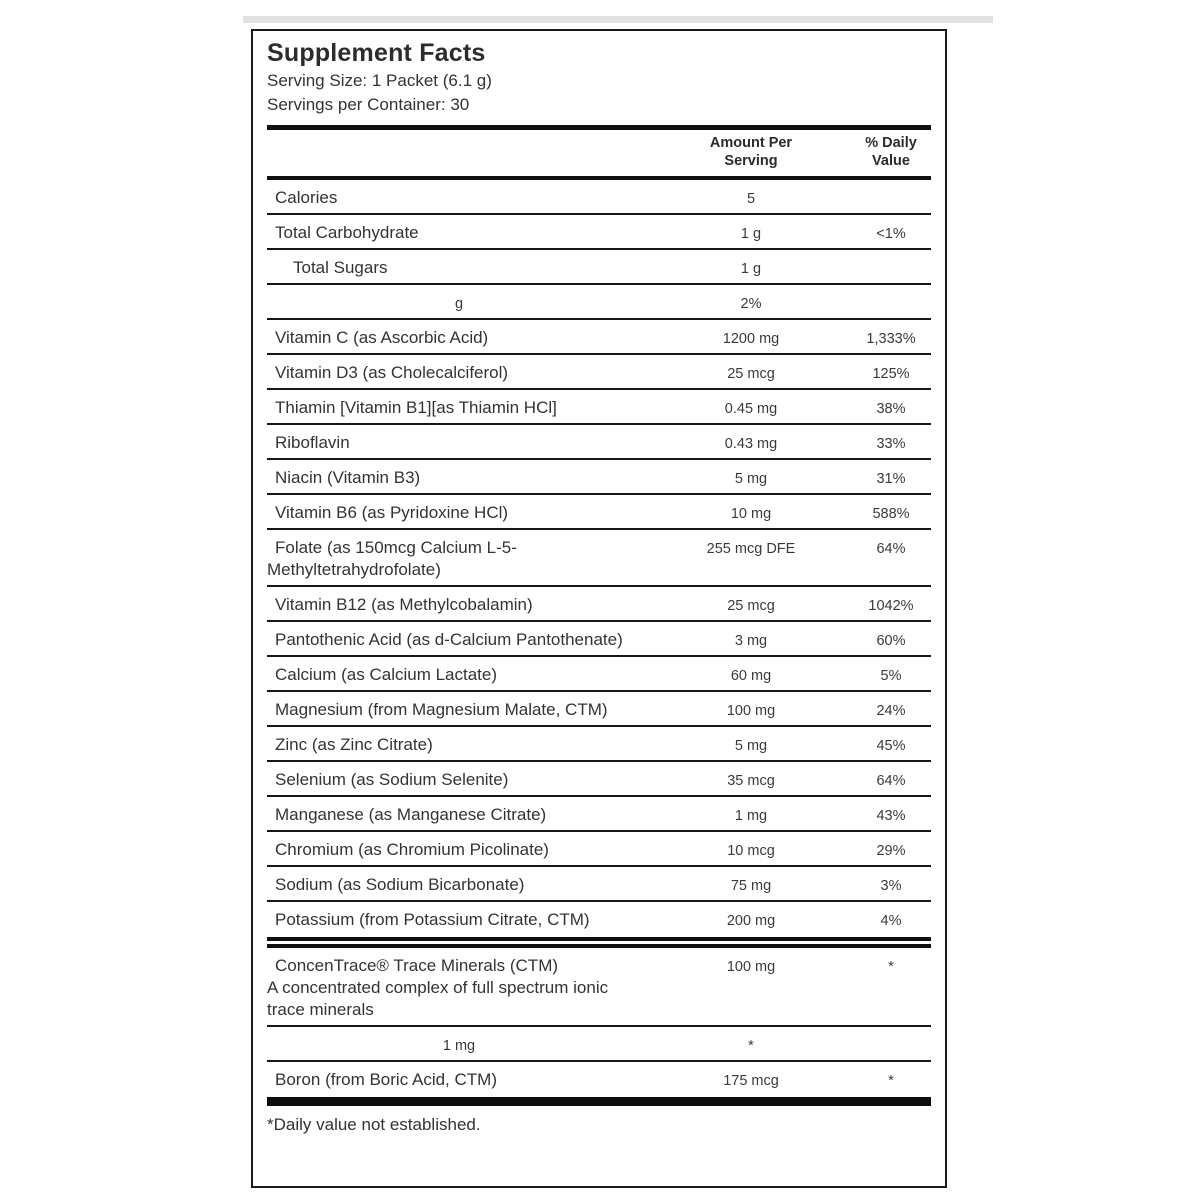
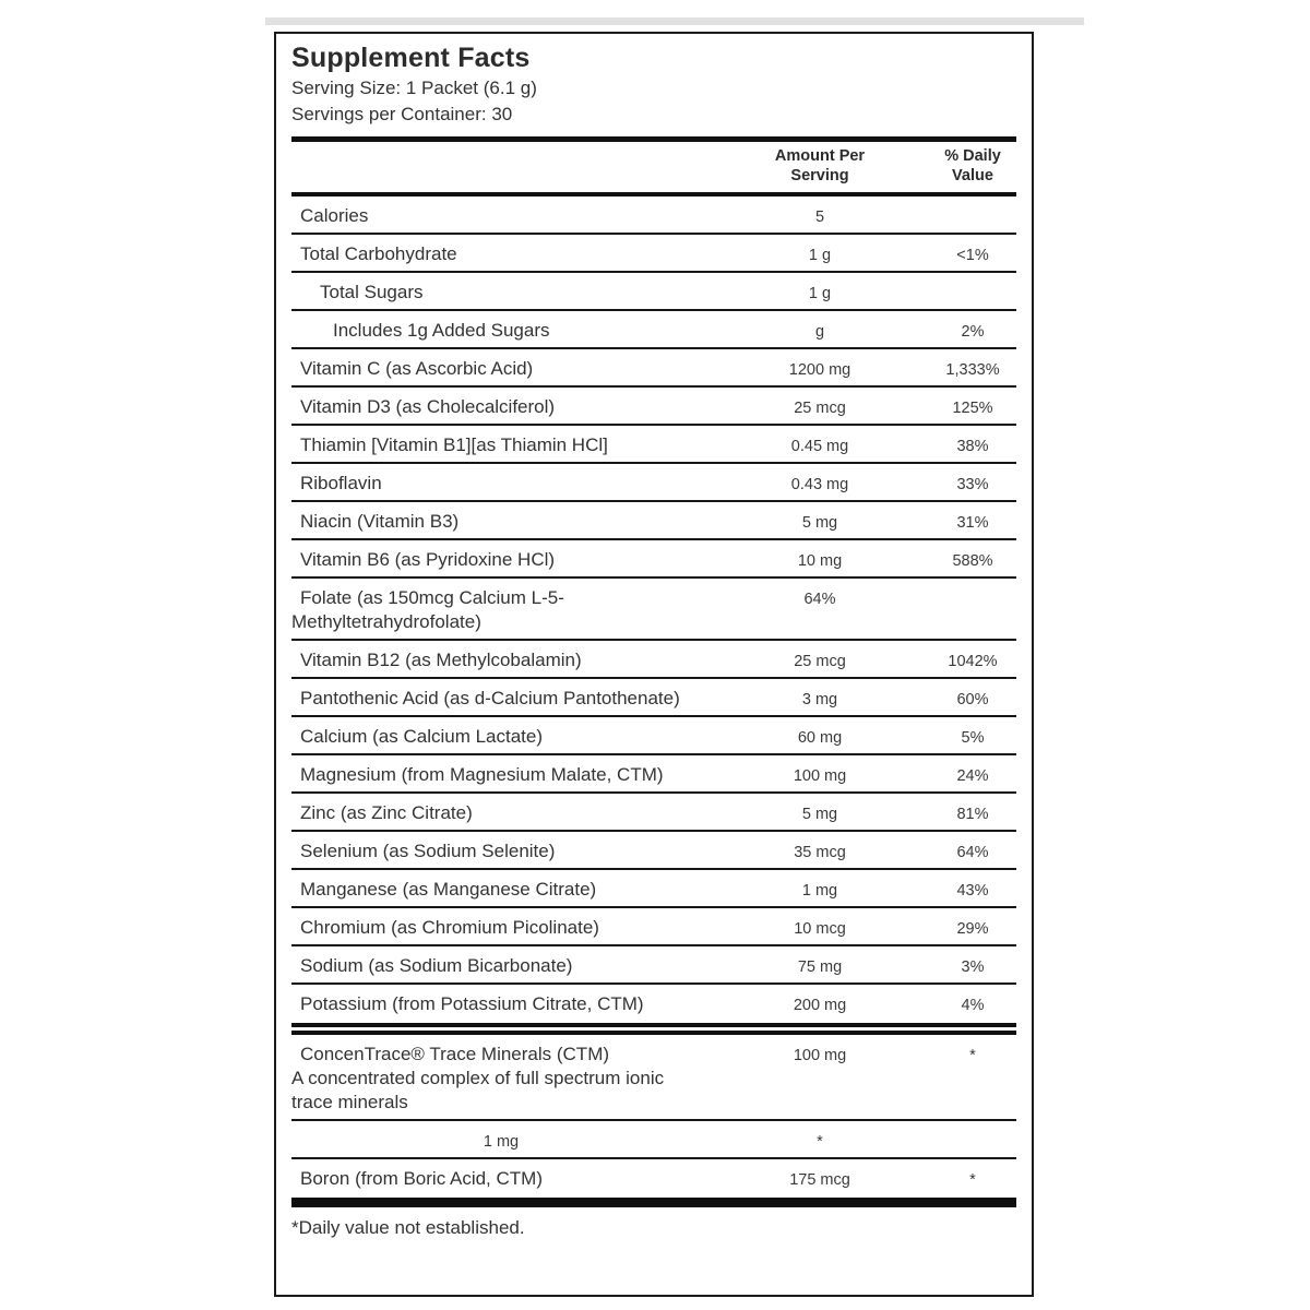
  Supplement Facts
  Serving Size: 1 Packet (6.1 g)
  Servings per Container: 30
  Amount Per Serving
  % Daily Value
  Calories
  5
  Total Carbohydrate
  1 g
  <1%
  Total Sugars
  1 g
+ Includes 1g Added Sugars
  g
  2%
  Vitamin C (as Ascorbic Acid)
  1200 mg
  1,333%
  Vitamin D3 (as Cholecalciferol)
  25 mcg
  125%
  Thiamin [Vitamin B1][as Thiamin HCl]
  0.45 mg
  38%
  Riboflavin
  0.43 mg
  33%
  Niacin (Vitamin B3)
  5 mg
  31%
  Vitamin B6 (as Pyridoxine HCl)
  10 mg
  588%
  Folate (as 150mcg Calcium L-5-Methyltetrahydrofolate)
- 255 mcg DFE
  64%
  Vitamin B12 (as Methylcobalamin)
  25 mcg
  1042%
  Pantothenic Acid (as d-Calcium Pantothenate)
  3 mg
  60%
  Calcium (as Calcium Lactate)
  60 mg
  5%
  Magnesium (from Magnesium Malate, CTM)
  100 mg
  24%
  Zinc (as Zinc Citrate)
  5 mg
- 45%
+ 81%
  Selenium (as Sodium Selenite)
  35 mcg
  64%
  Manganese (as Manganese Citrate)
  1 mg
  43%
  Chromium (as Chromium Picolinate)
  10 mcg
  29%
  Sodium (as Sodium Bicarbonate)
  75 mg
  3%
  Potassium (from Potassium Citrate, CTM)
  200 mg
  4%
  ConcenTrace® Trace Minerals (CTM)
  A concentrated complex of full spectrum ionic trace minerals
  100 mg
  *
  1 mg
  *
  Boron (from Boric Acid, CTM)
  175 mcg
  *
  *Daily value not established.
